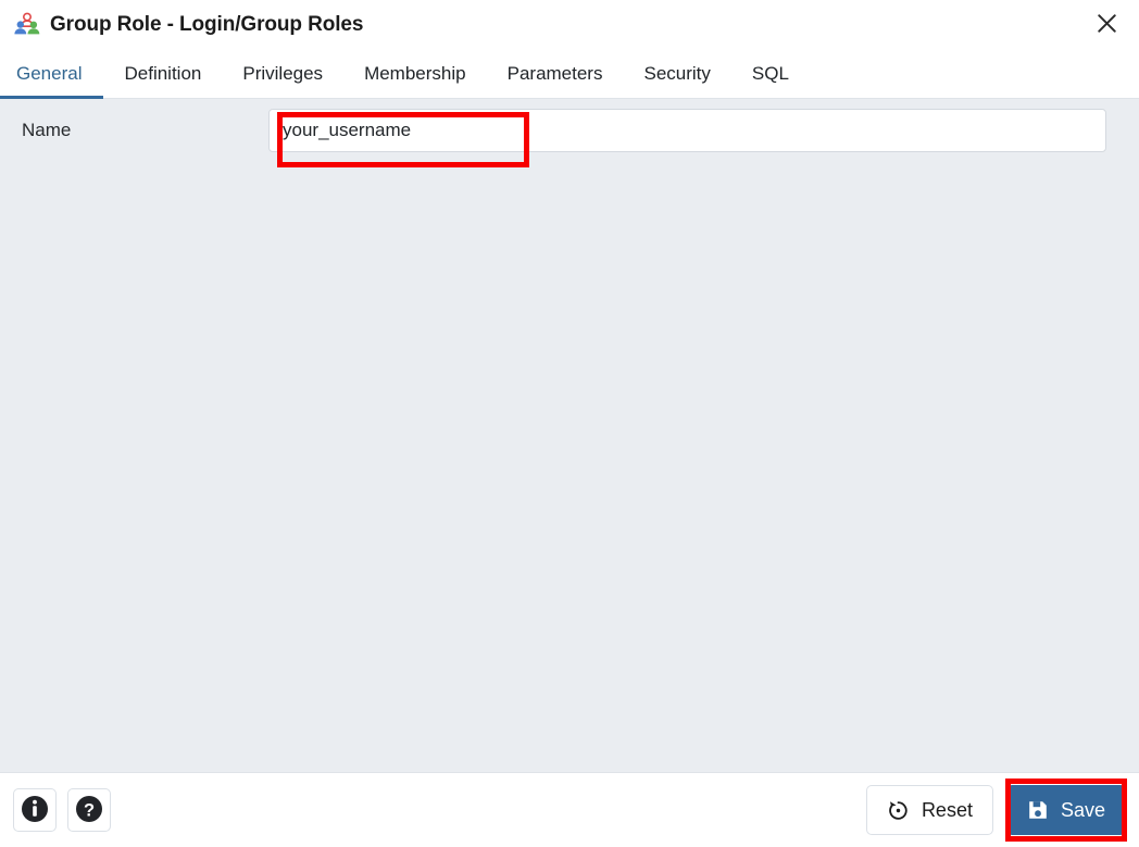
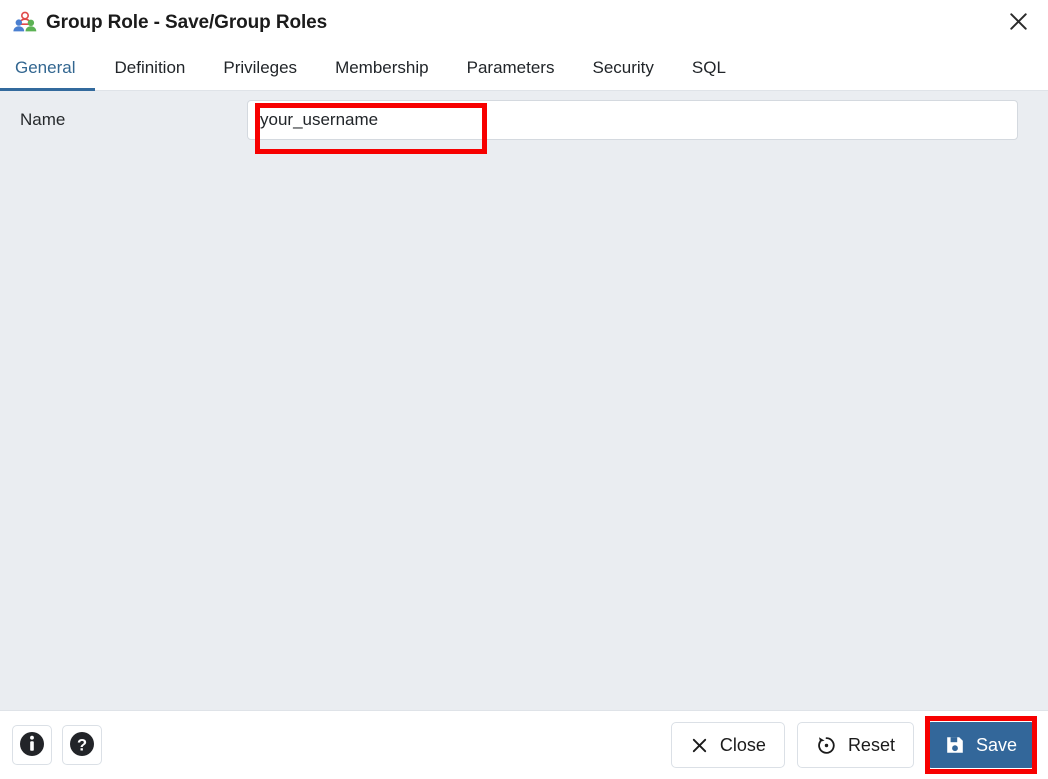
- Group Role - Login/Group Roles
+ Group Role - Save/Group Roles
  General
  Definition
  Privileges
  Membership
  Parameters
  Security
  SQL
  Name
  your_username
  ?
+ Close
  Reset
  Save
